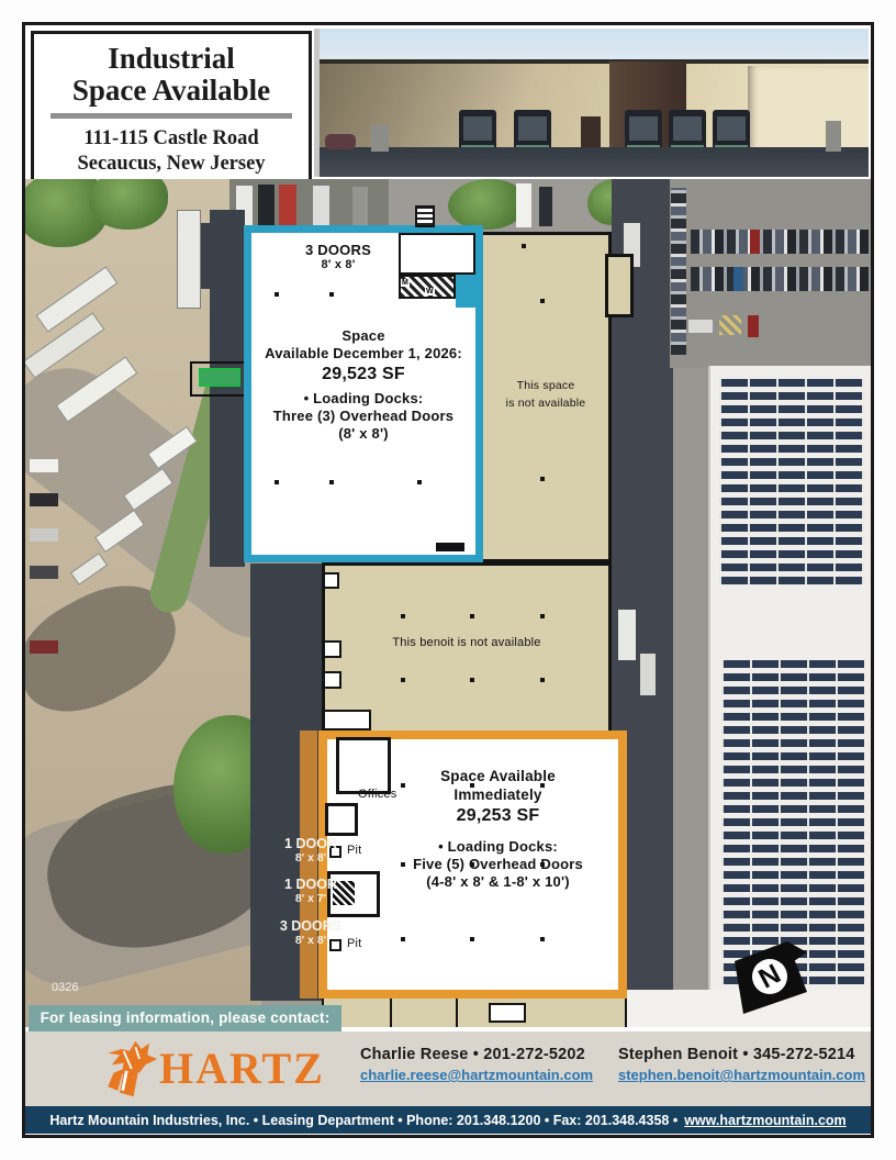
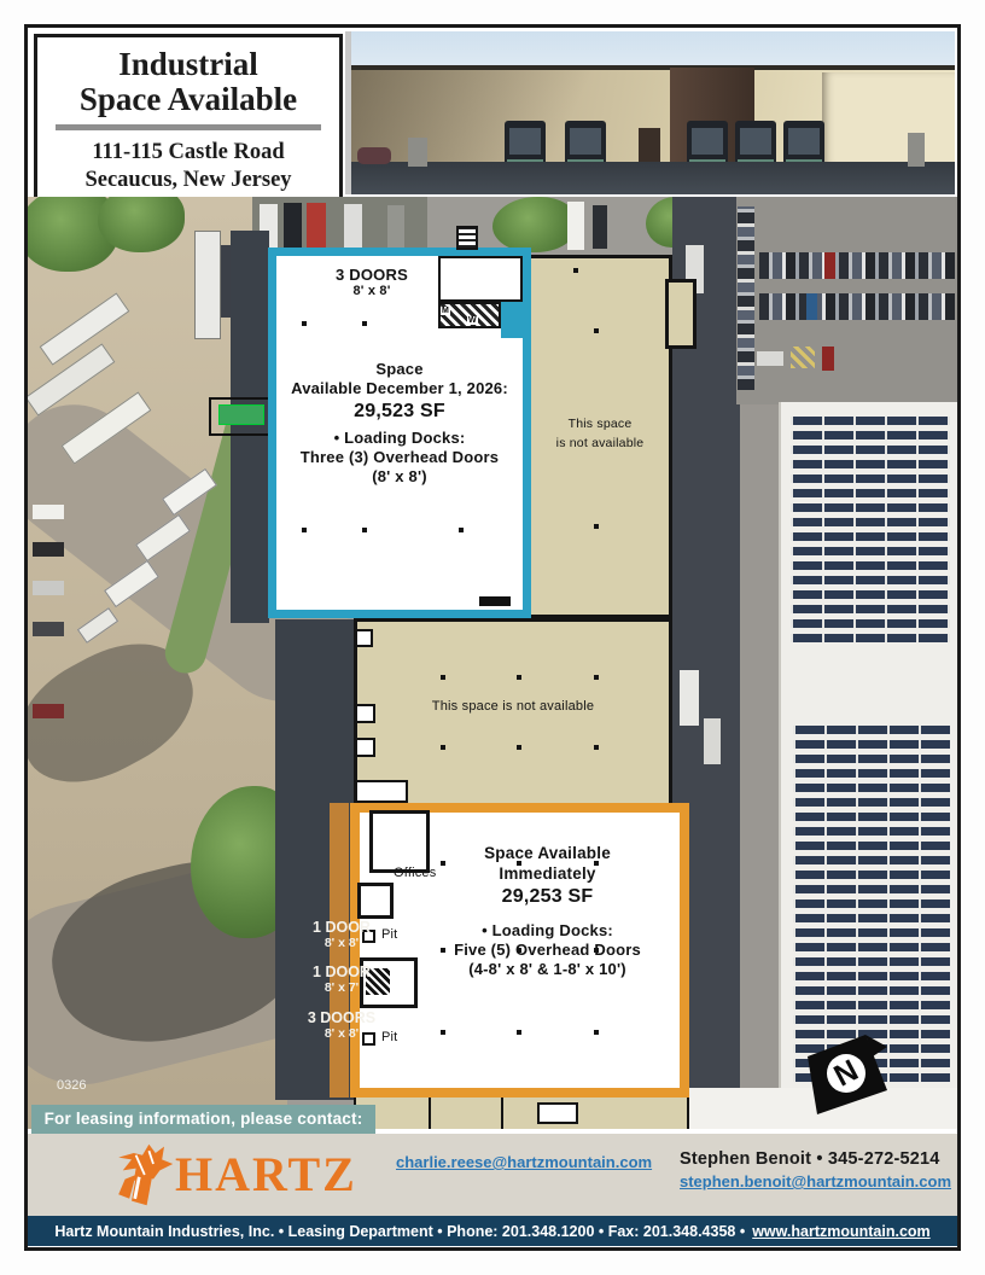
  Industrial
  Space Available
  111-115 Castle Road
  Secaucus, New Jersey
  This space
  is not available
- This benoit is not available
+ This space is not available
  3 DOORS
  8' x 8'
  Space
  Available December 1, 2026:
  29,523 SF
  • Loading Docks:
  Three (3) Overhead Doors
  (8' x 8')
  Offices
  Pit
  Pit
  Space Available
  Immediately
  29,253 SF
  • Loading Docks:
  Five (5) Overhead Doors
  (4-8' x 8' & 1-8' x 10')
  1 DOOR
  8' x 8'
  1 DOOR
  8' x 7'
  3 DOORS
  8' x 8'
  0326
  For leasing information, please contact:
  HARTZ
- Charlie Reese • 201-272-5202
  charlie.reese@hartzmountain.com
  Stephen Benoit • 345-272-5214
  stephen.benoit@hartzmountain.com
  Hartz Mountain Industries, Inc. • Leasing Department • Phone: 201.348.1200 • Fax: 201.348.4358 •
  www.hartzmountain.com
